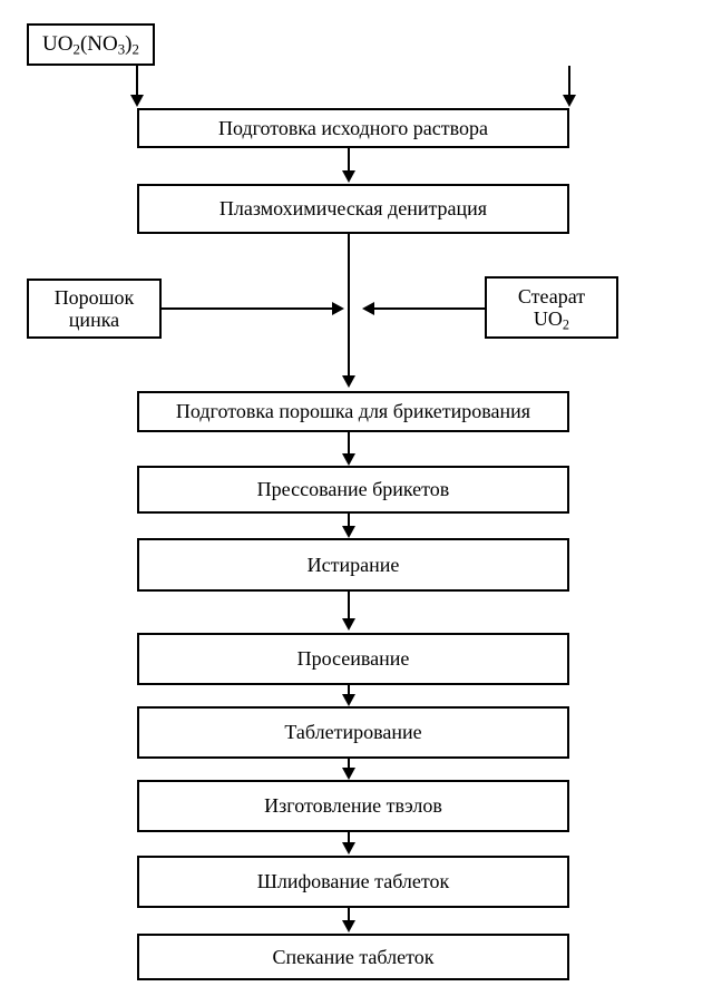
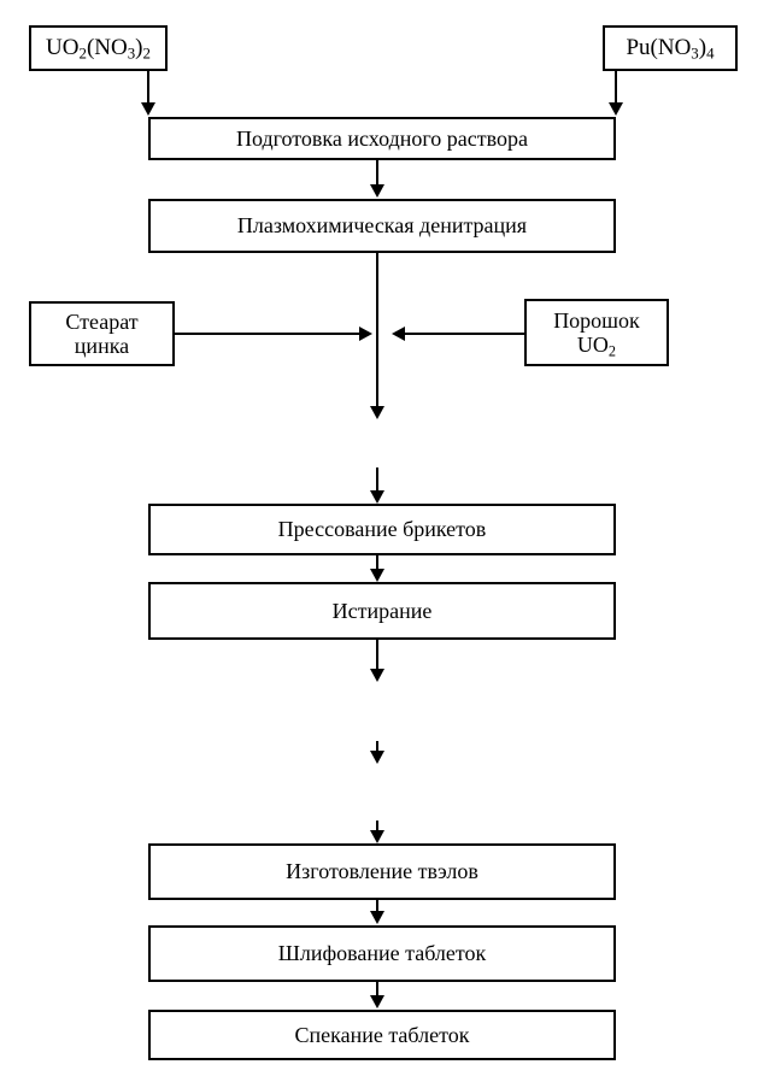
  UO2(NO3)2
+ Pu(NO3)4
  Подготовка исходного раствора
  Плазмохимическая денитрация
- Порошок
+ Стеарат
  цинка
- Стеарат
+ Порошок
  UO2
- Подготовка порошка для брикетирования
  Прессование брикетов
  Истирание
- Просеивание
- Таблетирование
  Изготовление твэлов
  Шлифование таблеток
  Спекание таблеток
